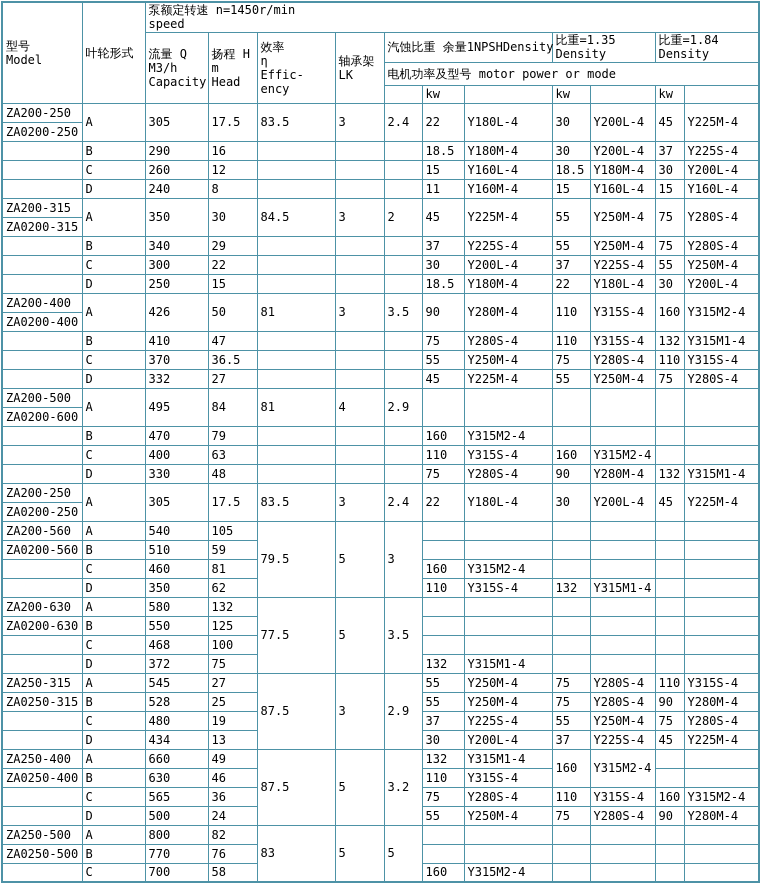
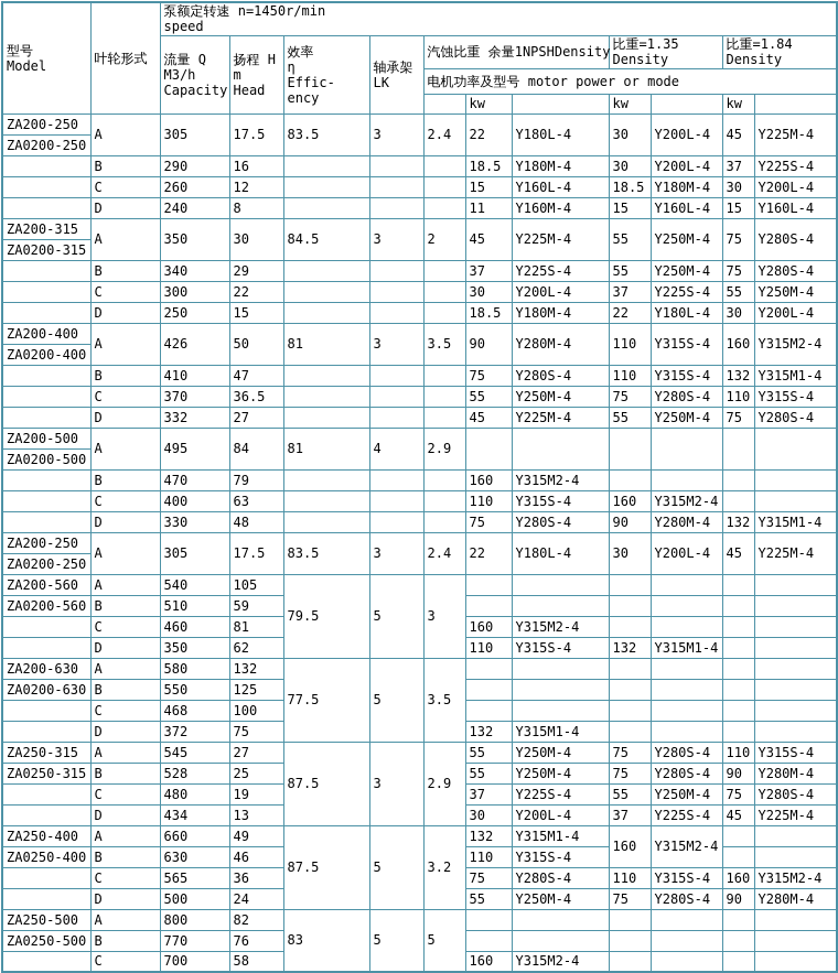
  型号 Model	叶轮形式	泵额定转速 n=1450r/min speed
  流量 Q M3/h Capacity	扬程 H m Head	效率 η Effic-ency	轴承架 LK	汽蚀比重 余量1NPSHDensity	比重=1.35 Density	比重=1.84 Density
  电机功率及型号 motor power or mode
  	kw		kw		kw
  ZA200-250	A	305	17.5	83.5	3	2.4	22	Y180L-4	30	Y200L-4	45	Y225M-4
  ZA0200-250
  	B	290	16				18.5	Y180M-4	30	Y200L-4	37	Y225S-4
  	C	260	12				15	Y160L-4	18.5	Y180M-4	30	Y200L-4
  	D	240	8				11	Y160M-4	15	Y160L-4	15	Y160L-4
  ZA200-315	A	350	30	84.5	3	2	45	Y225M-4	55	Y250M-4	75	Y280S-4
  ZA0200-315
  	B	340	29				37	Y225S-4	55	Y250M-4	75	Y280S-4
  	C	300	22				30	Y200L-4	37	Y225S-4	55	Y250M-4
  	D	250	15				18.5	Y180M-4	22	Y180L-4	30	Y200L-4
  ZA200-400	A	426	50	81	3	3.5	90	Y280M-4	110	Y315S-4	160	Y315M2-4
  ZA0200-400
  	B	410	47				75	Y280S-4	110	Y315S-4	132	Y315M1-4
  	C	370	36.5				55	Y250M-4	75	Y280S-4	110	Y315S-4
  	D	332	27				45	Y225M-4	55	Y250M-4	75	Y280S-4
  ZA200-500	A	495	84	81	4	2.9
- ZA0200-600
+ ZA0200-500
  	B	470	79				160	Y315M2-4
  	C	400	63				110	Y315S-4	160	Y315M2-4
  	D	330	48				75	Y280S-4	90	Y280M-4	132	Y315M1-4
  ZA200-250	A	305	17.5	83.5	3	2.4	22	Y180L-4	30	Y200L-4	45	Y225M-4
  ZA0200-250
  ZA200-560	A	540	105	79.5	5	3
  ZA0200-560	B	510	59
  	C	460	81	160	Y315M2-4
  	D	350	62	110	Y315S-4	132	Y315M1-4
  ZA200-630	A	580	132	77.5	5	3.5
  ZA0200-630	B	550	125
  	C	468	100
  	D	372	75	132	Y315M1-4
  ZA250-315	A	545	27	87.5	3	2.9	55	Y250M-4	75	Y280S-4	110	Y315S-4
  ZA0250-315	B	528	25	55	Y250M-4	75	Y280S-4	90	Y280M-4
  	C	480	19	37	Y225S-4	55	Y250M-4	75	Y280S-4
  	D	434	13	30	Y200L-4	37	Y225S-4	45	Y225M-4
  ZA250-400	A	660	49	87.5	5	3.2	132	Y315M1-4	160	Y315M2-4
  ZA0250-400	B	630	46	110	Y315S-4
  	C	565	36	75	Y280S-4	110	Y315S-4	160	Y315M2-4
  	D	500	24	55	Y250M-4	75	Y280S-4	90	Y280M-4
  ZA250-500	A	800	82	83	5	5
  ZA0250-500	B	770	76
  	C	700	58	160	Y315M2-4
